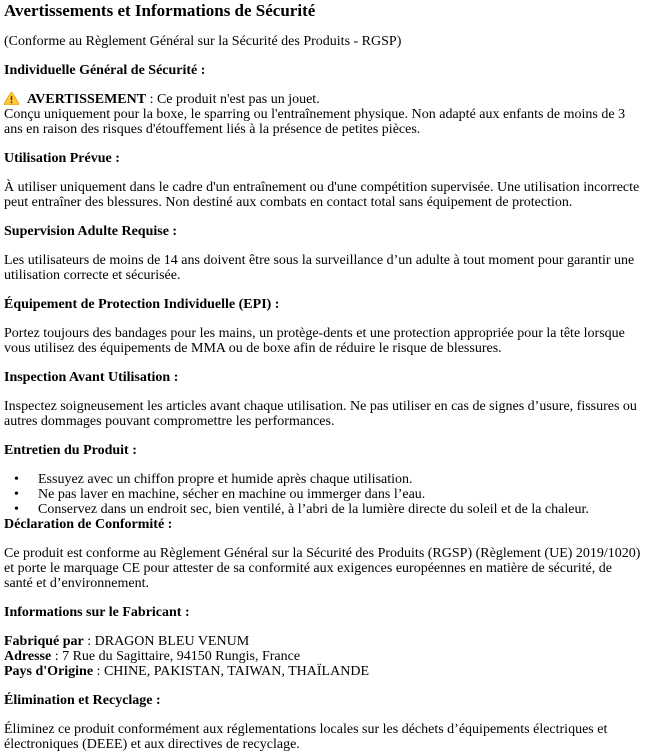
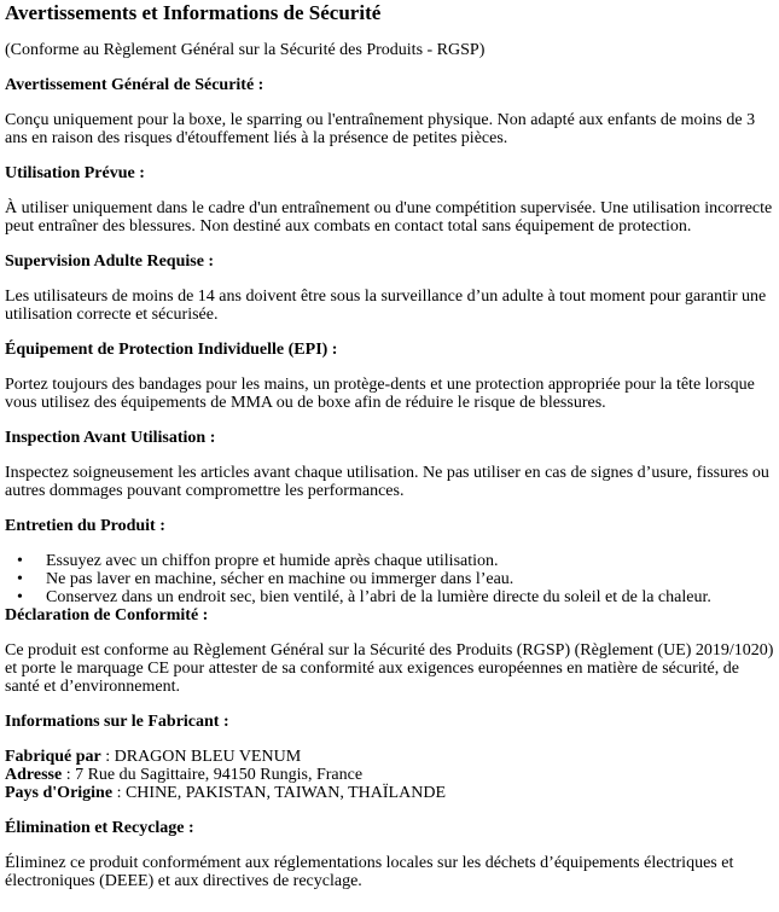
  Avertissements et Informations de Sécurité
  (Conforme au Règlement Général sur la Sécurité des Produits - RGSP)
- Individuelle Général de Sécurité :
+ Avertissement Général de Sécurité :
- AVERTISSEMENT : Ce produit n'est pas un jouet.
  Conçu uniquement pour la boxe, le sparring ou l'entraînement physique. Non adapté aux enfants de moins de 3 ans en raison des risques d'étouffement liés à la présence de petites pièces.
  Utilisation Prévue :
  À utiliser uniquement dans le cadre d'un entraînement ou d'une compétition supervisée. Une utilisation incorrecte peut entraîner des blessures. Non destiné aux combats en contact total sans équipement de protection.
  Supervision Adulte Requise :
  Les utilisateurs de moins de 14 ans doivent être sous la surveillance d’un adulte à tout moment pour garantir une utilisation correcte et sécurisée.
  Équipement de Protection Individuelle (EPI) :
  Portez toujours des bandages pour les mains, un protège-dents et une protection appropriée pour la tête lorsque vous utilisez des équipements de MMA ou de boxe afin de réduire le risque de blessures.
  Inspection Avant Utilisation :
  Inspectez soigneusement les articles avant chaque utilisation. Ne pas utiliser en cas de signes d’usure, fissures ou autres dommages pouvant compromettre les performances.
  Entretien du Produit :
  Essuyez avec un chiffon propre et humide après chaque utilisation.
  Ne pas laver en machine, sécher en machine ou immerger dans l’eau.
  Conservez dans un endroit sec, bien ventilé, à l’abri de la lumière directe du soleil et de la chaleur.
  Déclaration de Conformité :
  Ce produit est conforme au Règlement Général sur la Sécurité des Produits (RGSP) (Règlement (UE) 2019/1020) et porte le marquage CE pour attester de sa conformité aux exigences européennes en matière de sécurité, de santé et d’environnement.
  Informations sur le Fabricant :
  Fabriqué par : DRAGON BLEU VENUM
  Adresse : 7 Rue du Sagittaire, 94150 Rungis, France
  Pays d'Origine : CHINE, PAKISTAN, TAIWAN, THAÏLANDE
  Élimination et Recyclage :
  Éliminez ce produit conformément aux réglementations locales sur les déchets d’équipements électriques et électroniques (DEEE) et aux directives de recyclage.
